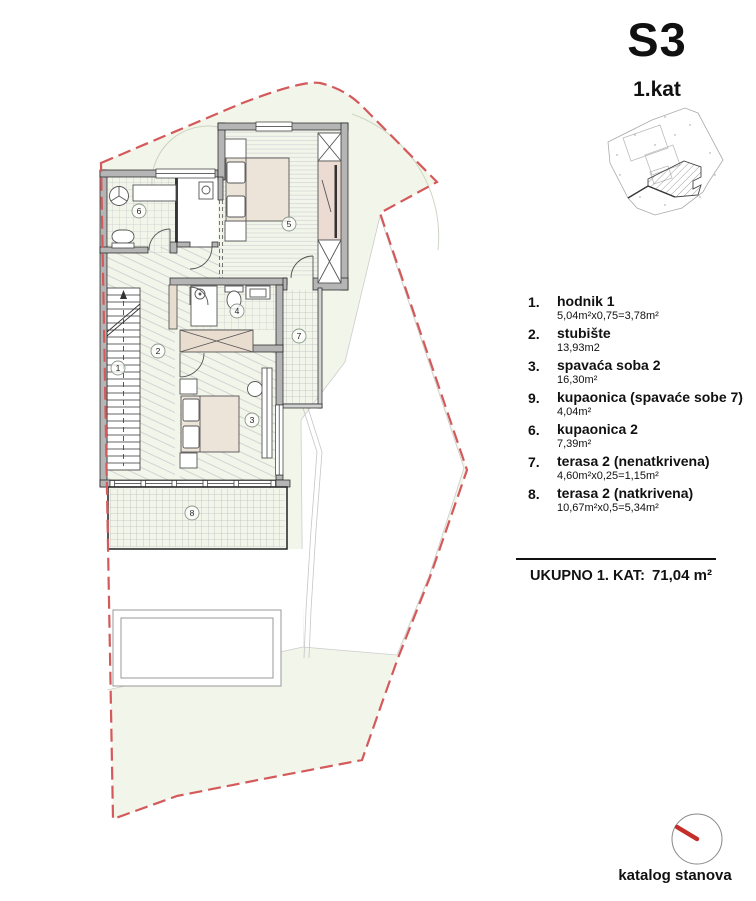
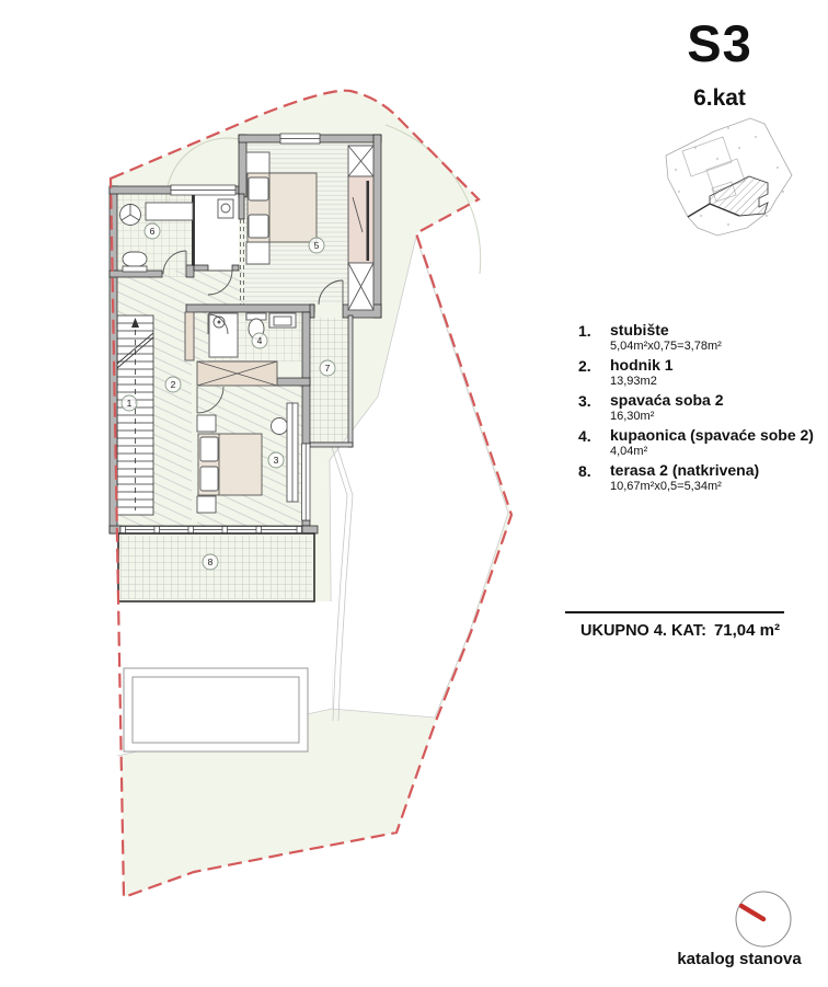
  1
  2
  3
  4
  5
  6
  7
  8
  S3
- 1.kat
+ 6.kat
  1.
- hodnik 1
+ stubište
  5,04m²x0,75=3,78m²
  2.
- stubište
+ hodnik 1
  13,93m2
  3.
  spavaća soba 2
  16,30m²
- 9.
+ 4.
- kupaonica (spavaće sobe 7)
+ kupaonica (spavaće sobe 2)
  4,04m²
- 6.
- kupaonica 2
- 7,39m²
- 7.
- terasa 2 (nenatkrivena)
- 4,60m²x0,25=1,15m²
  8.
  terasa 2 (natkrivena)
  10,67m²x0,5=5,34m²
- UKUPNO 1. KAT:
+ UKUPNO 4. KAT:
  71,04 m²
  katalog stanova
